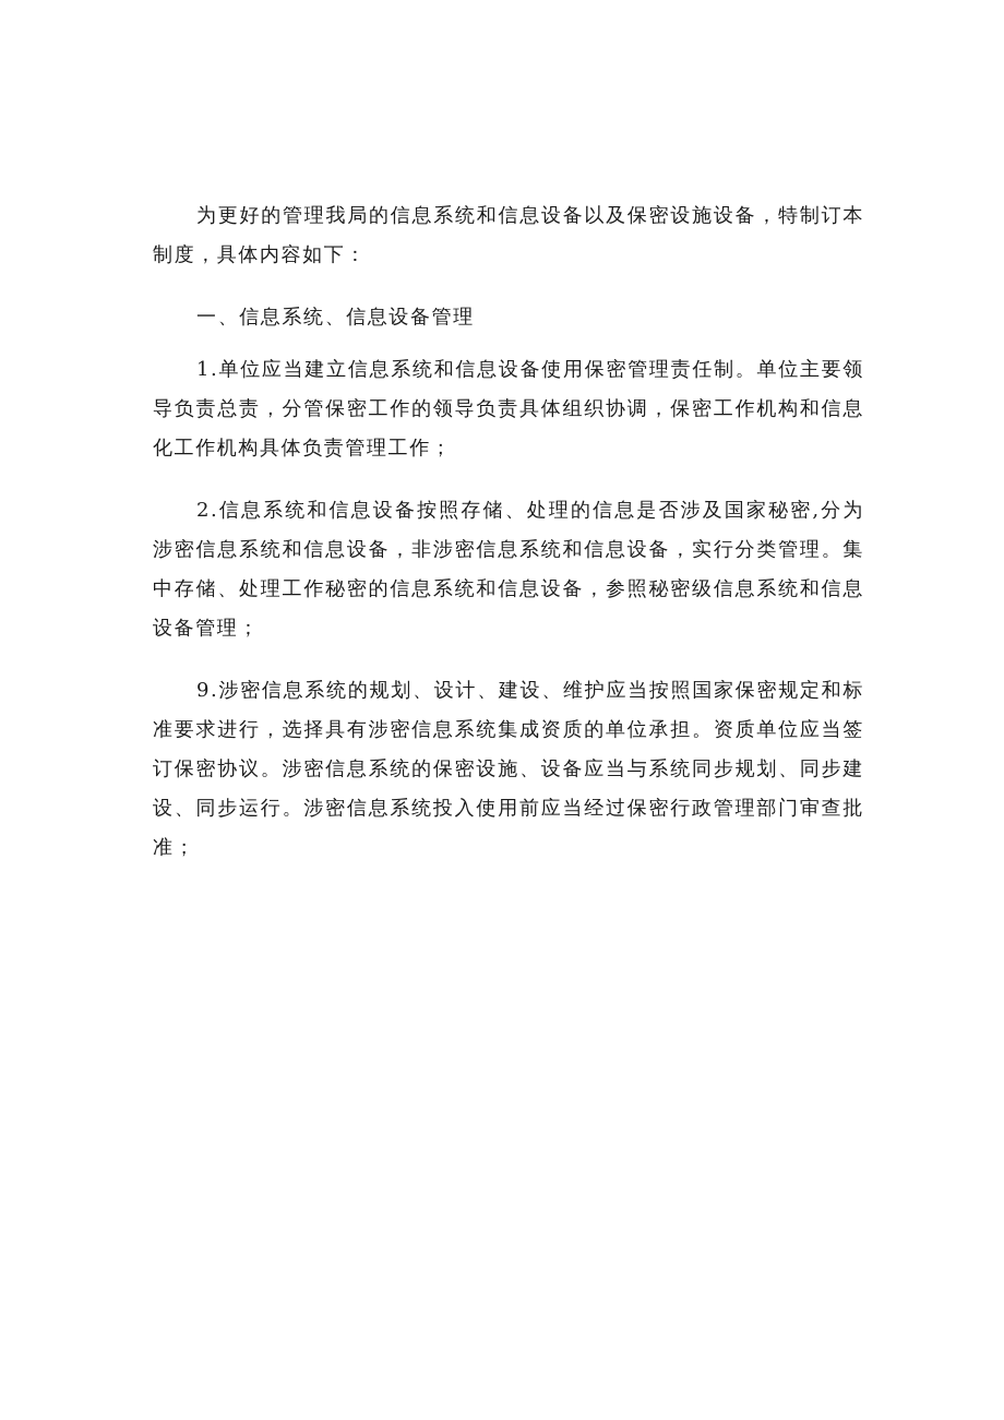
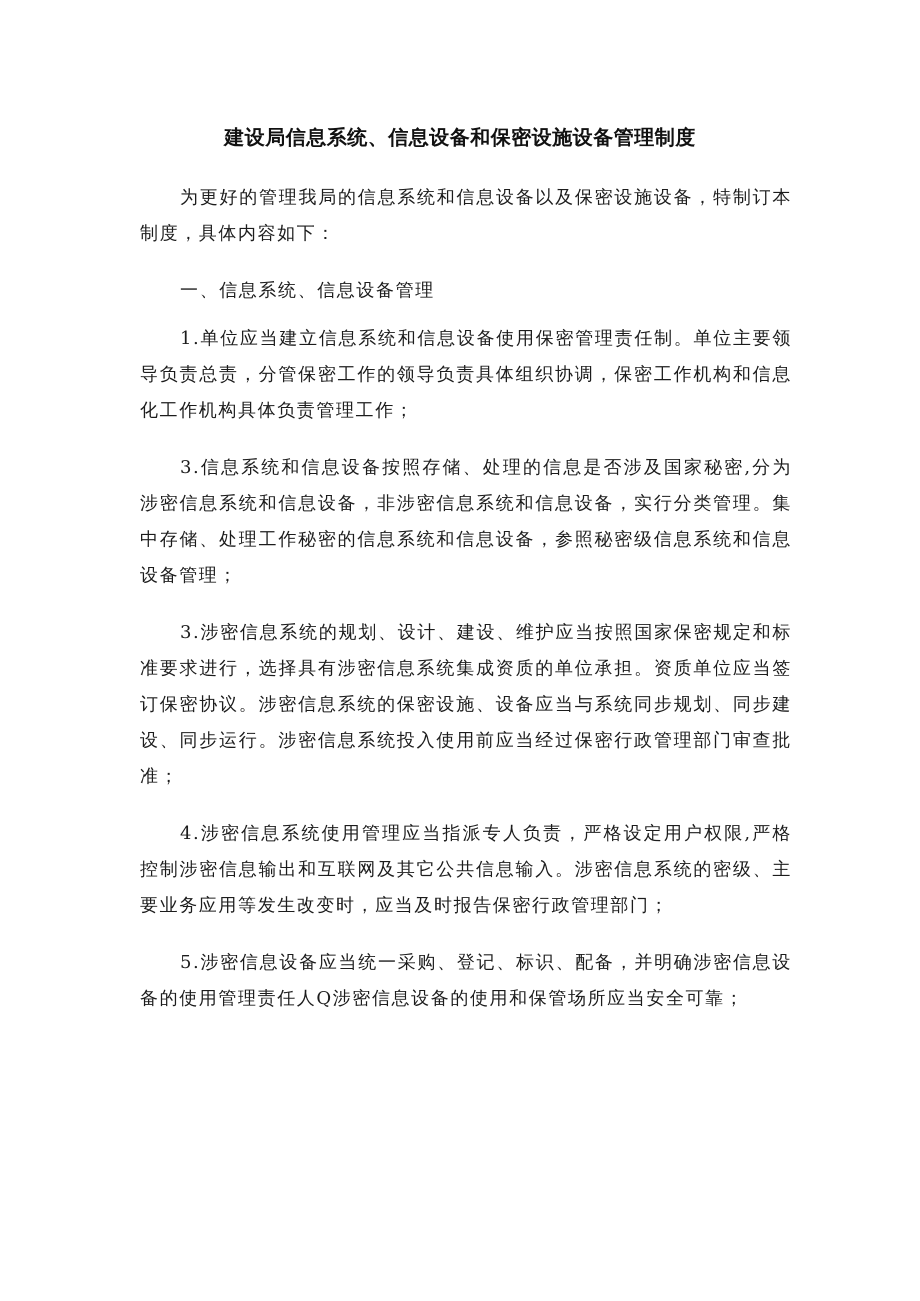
+ 建设局信息系统、信息设备和保密设施设备管理制度
  为更好的管理我局的信息系统和信息设备以及保密设施设备，特制订本制度，具体内容如下：
  一、信息系统、信息设备管理
  1.单位应当建立信息系统和信息设备使用保密管理责任制。单位主要领导负责总责，分管保密工作的领导负责具体组织协调，保密工作机构和信息化工作机构具体负责管理工作；
- 2.信息系统和信息设备按照存储、处理的信息是否涉及国家秘密,分为涉密信息系统和信息设备，非涉密信息系统和信息设备，实行分类管理。集中存储、处理工作秘密的信息系统和信息设备，参照秘密级信息系统和信息设备管理；
+ 3.信息系统和信息设备按照存储、处理的信息是否涉及国家秘密,分为涉密信息系统和信息设备，非涉密信息系统和信息设备，实行分类管理。集中存储、处理工作秘密的信息系统和信息设备，参照秘密级信息系统和信息设备管理；
- 9.涉密信息系统的规划、设计、建设、维护应当按照国家保密规定和标准要求进行，选择具有涉密信息系统集成资质的单位承担。资质单位应当签订保密协议。涉密信息系统的保密设施、设备应当与系统同步规划、同步建设、同步运行。涉密信息系统投入使用前应当经过保密行政管理部门审查批准；
+ 3.涉密信息系统的规划、设计、建设、维护应当按照国家保密规定和标准要求进行，选择具有涉密信息系统集成资质的单位承担。资质单位应当签订保密协议。涉密信息系统的保密设施、设备应当与系统同步规划、同步建设、同步运行。涉密信息系统投入使用前应当经过保密行政管理部门审查批准；
+ 4.涉密信息系统使用管理应当指派专人负责，严格设定用户权限,严格控制涉密信息输出和互联网及其它公共信息输入。涉密信息系统的密级、主要业务应用等发生改变时，应当及时报告保密行政管理部门；
+ 5.涉密信息设备应当统一采购、登记、标识、配备，并明确涉密信息设备的使用管理责任人Q涉密信息设备的使用和保管场所应当安全可靠；
